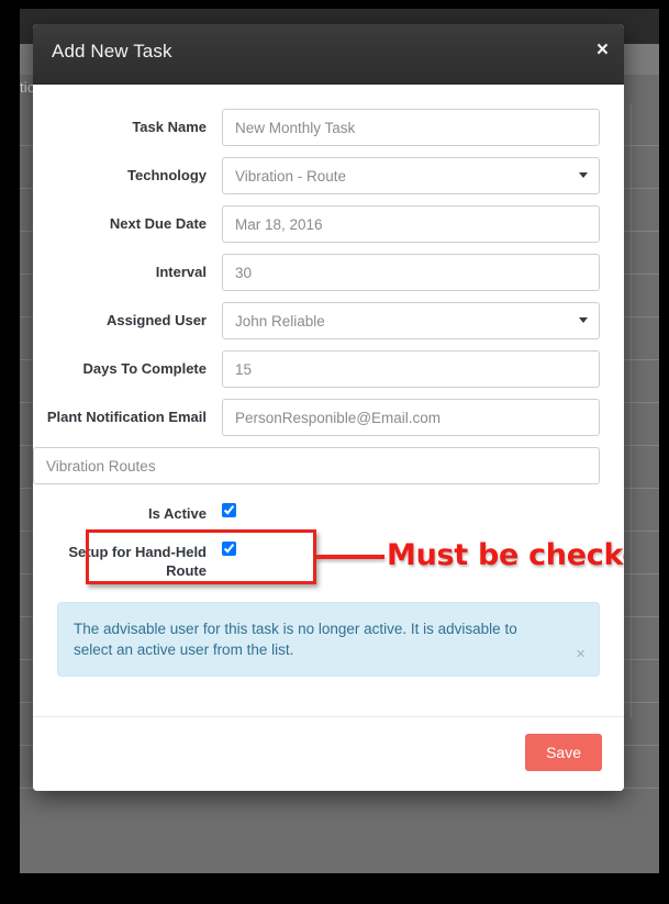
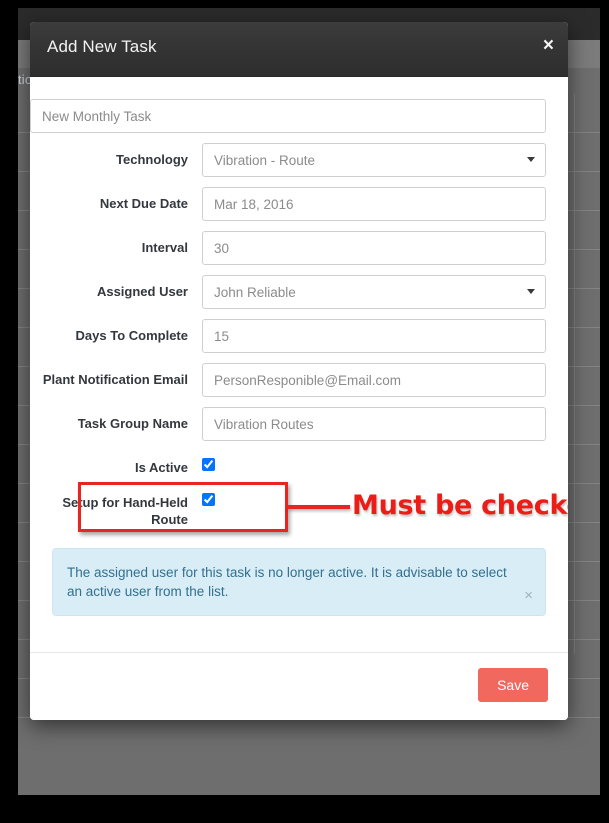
  tio
  Add New Task
  ×
- Task Name
  New Monthly Task
  Technology
  Vibration - Route
  Next Due Date
  Mar 18, 2016
  Interval
  30
  Assigned User
  John Reliable
  Days To Complete
  15
  Plant Notification Email
  PersonResponible@Email.com
+ Task Group Name
  Vibration Routes
  Is Active
  Setup for Hand-Held Route
  Must be check
- The advisable user for this task is no longer active. It is advisable to select an active user from the list.
+ The assigned user for this task is no longer active. It is advisable to select an active user from the list.
  ×
  Save
